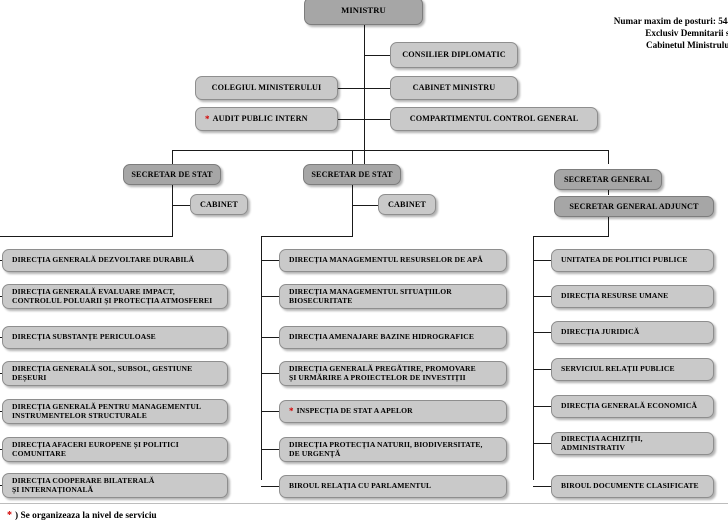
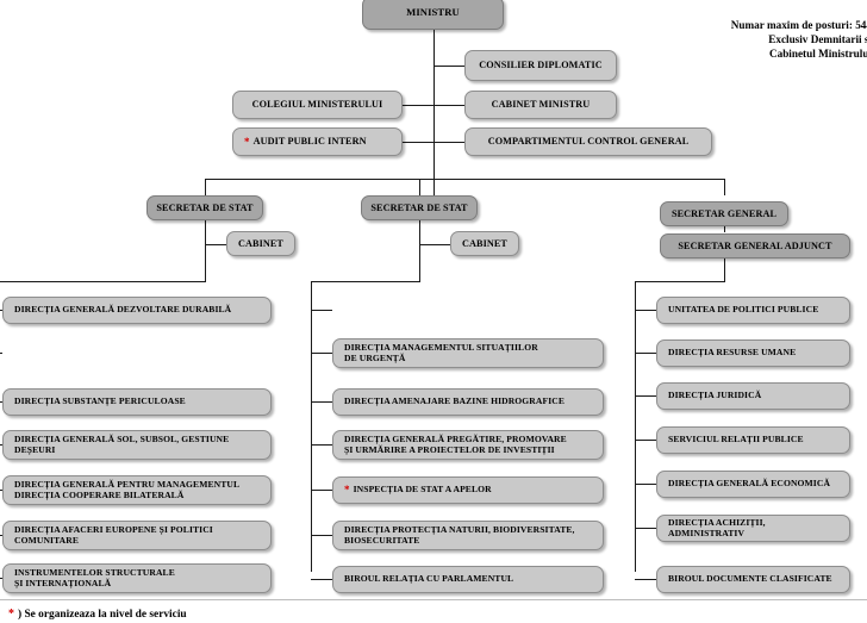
  MINISTRU
  CONSILIER DIPLOMATIC
  COLEGIUL MINISTERULUI
  CABINET MINISTRU
  *
  AUDIT PUBLIC INTERN
  COMPARTIMENTUL CONTROL GENERAL
  SECRETAR DE STAT
  CABINET
  SECRETAR DE STAT
  CABINET
  SECRETAR GENERAL
  SECRETAR GENERAL ADJUNCT
  DIRECȚIA GENERALĂ DEZVOLTARE DURABILĂ
- DIRECȚIA GENERALĂ EVALUARE IMPACT,
- CONTROLUL POLUARII ȘI PROTECȚIA ATMOSFEREI
  DIRECȚIA SUBSTANȚE PERICULOASE
  DIRECȚIA GENERALĂ SOL, SUBSOL, GESTIUNE
  DEȘEURI
  DIRECȚIA GENERALĂ PENTRU MANAGEMENTUL
- INSTRUMENTELOR STRUCTURALE
+ DIRECȚIA COOPERARE BILATERALĂ
  DIRECȚIA AFACERI EUROPENE ȘI POLITICI
  COMUNITARE
- DIRECȚIA COOPERARE BILATERALĂ
+ INSTRUMENTELOR STRUCTURALE
  ȘI INTERNAȚIONALĂ
- DIRECȚIA MANAGEMENTUL RESURSELOR DE APĂ
  DIRECȚIA MANAGEMENTUL SITUAȚIILOR
- BIOSECURITATE
+ DE URGENȚĂ
  DIRECȚIA AMENAJARE BAZINE HIDROGRAFICE
  DIRECȚIA GENERALĂ PREGĂTIRE, PROMOVARE
  ȘI URMĂRIRE A PROIECTELOR DE INVESTIȚII
  *
  INSPECȚIA DE STAT A APELOR
  DIRECȚIA PROTECȚIA NATURII, BIODIVERSITATE,
- DE URGENȚĂ
+ BIOSECURITATE
  BIROUL RELAȚIA CU PARLAMENTUL
  UNITATEA DE POLITICI PUBLICE
  DIRECȚIA RESURSE UMANE
  DIRECȚIA JURIDICĂ
  SERVICIUL RELAȚII PUBLICE
  DIRECȚIA GENERALĂ ECONOMICĂ
  DIRECȚIA ACHIZIȚII, ADMINISTRATIV
  BIROUL DOCUMENTE CLASIFICATE
  Numar maxim de posturi: 54
  Exclusiv Demnitarii
  Cabinetul Ministrulu
  * ) Se organizeaza la nivel de serviciu
